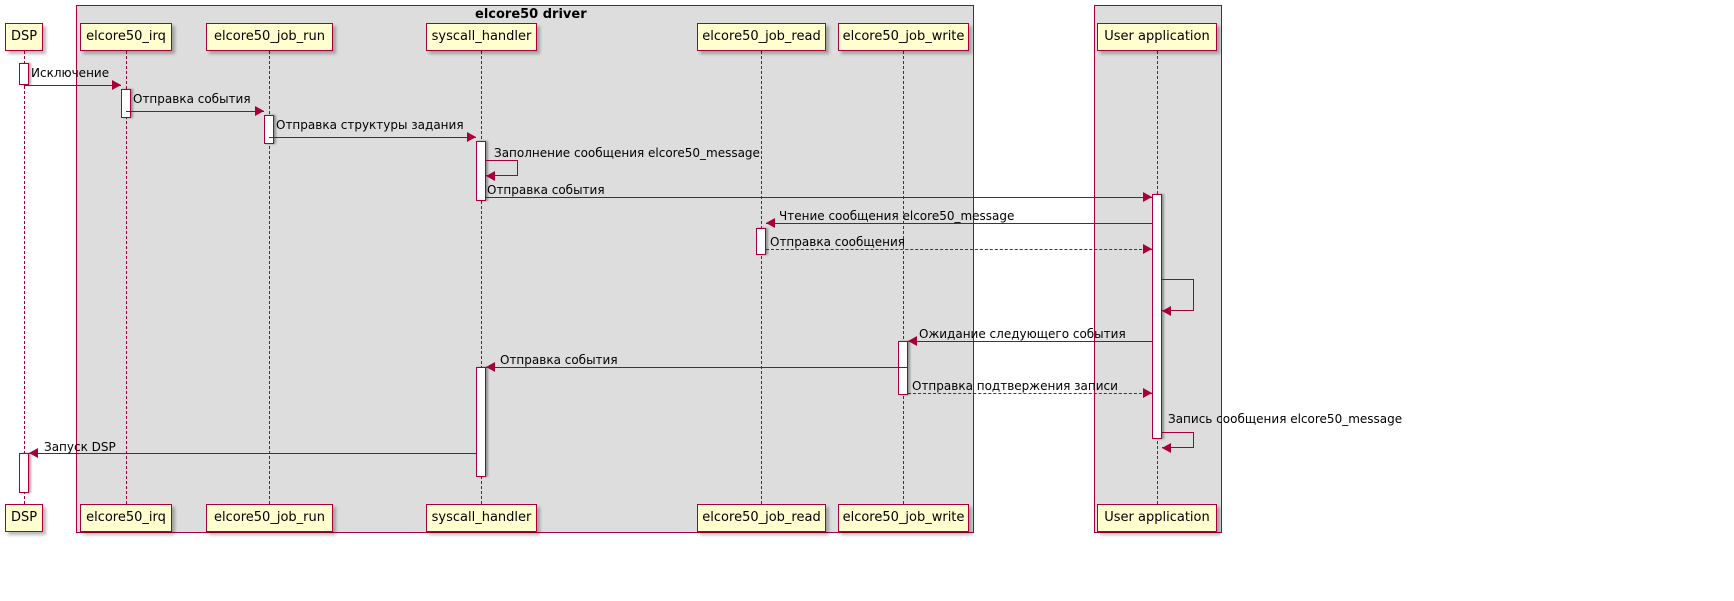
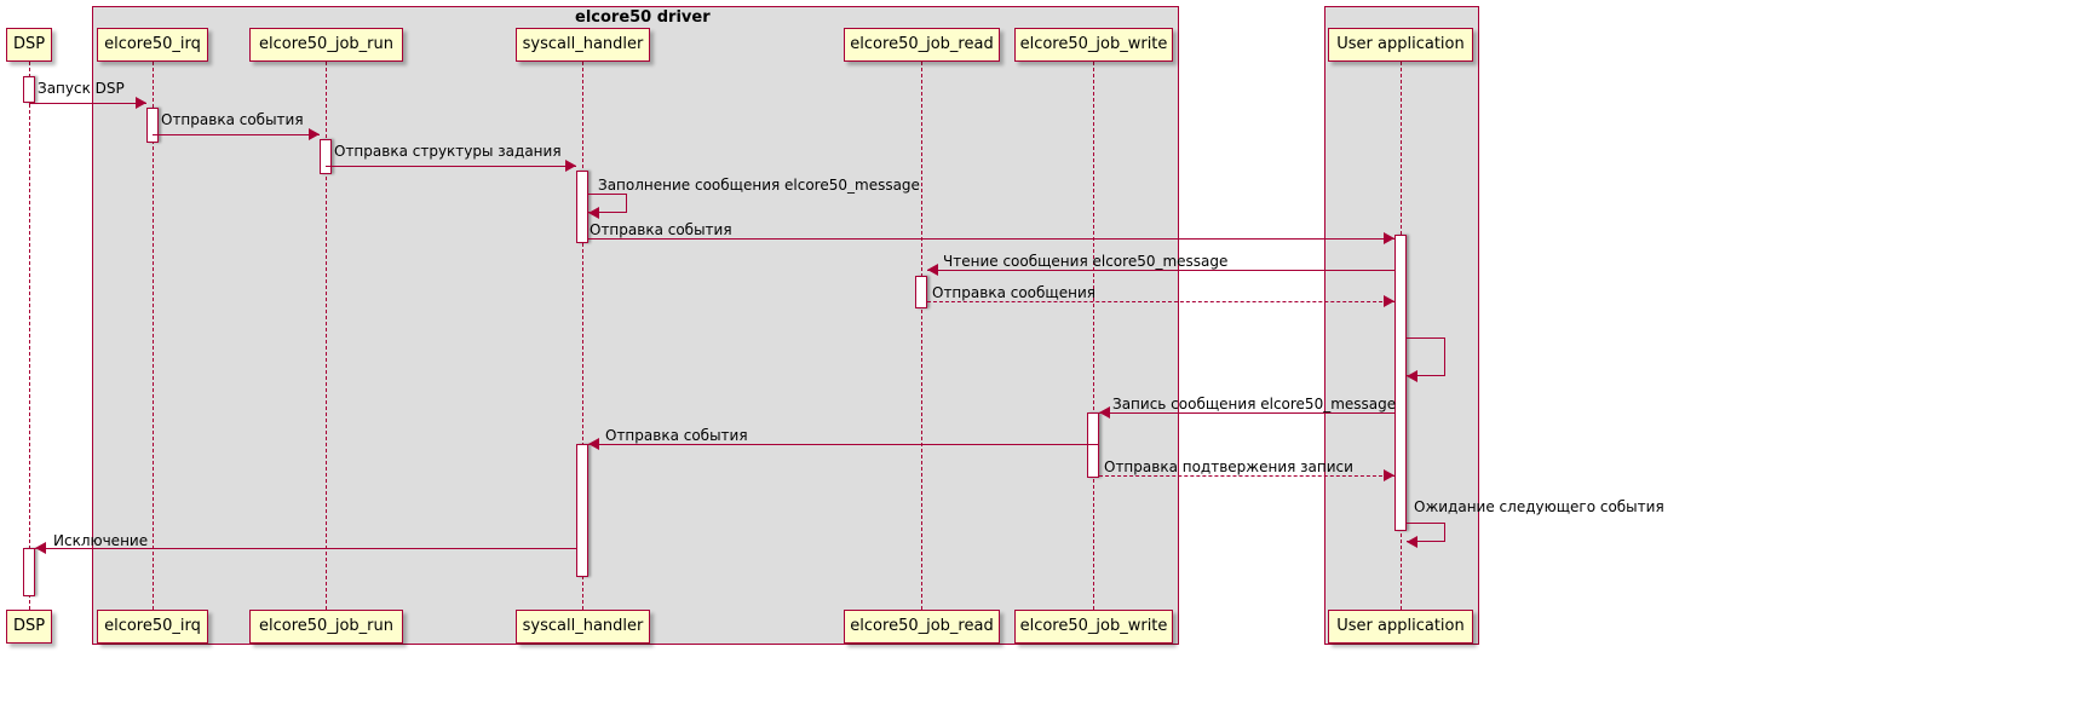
  elcore50 driver
  DSP
  elcore50_irq
  elcore50_job_run
  syscall_handler
  elcore50_job_read
  elcore50_job_write
  User application
  DSP
  elcore50_irq
  elcore50_job_run
  syscall_handler
  elcore50_job_read
  elcore50_job_write
  User application
- Исключение
+ Запуск DSP
  Отправка события
  Отправка структуры задания
  Заполнение сообщения elcore50_message
  Отправка события
  Чтение сообщения elcore50_message
  Отправка сообщения
- Ожидание следующего события
+ Запись сообщения elcore50_message
  Отправка события
  Отправка подтвержения записи
- Запись сообщения elcore50_message
+ Ожидание следующего события
- Запуск DSP
+ Исключение
